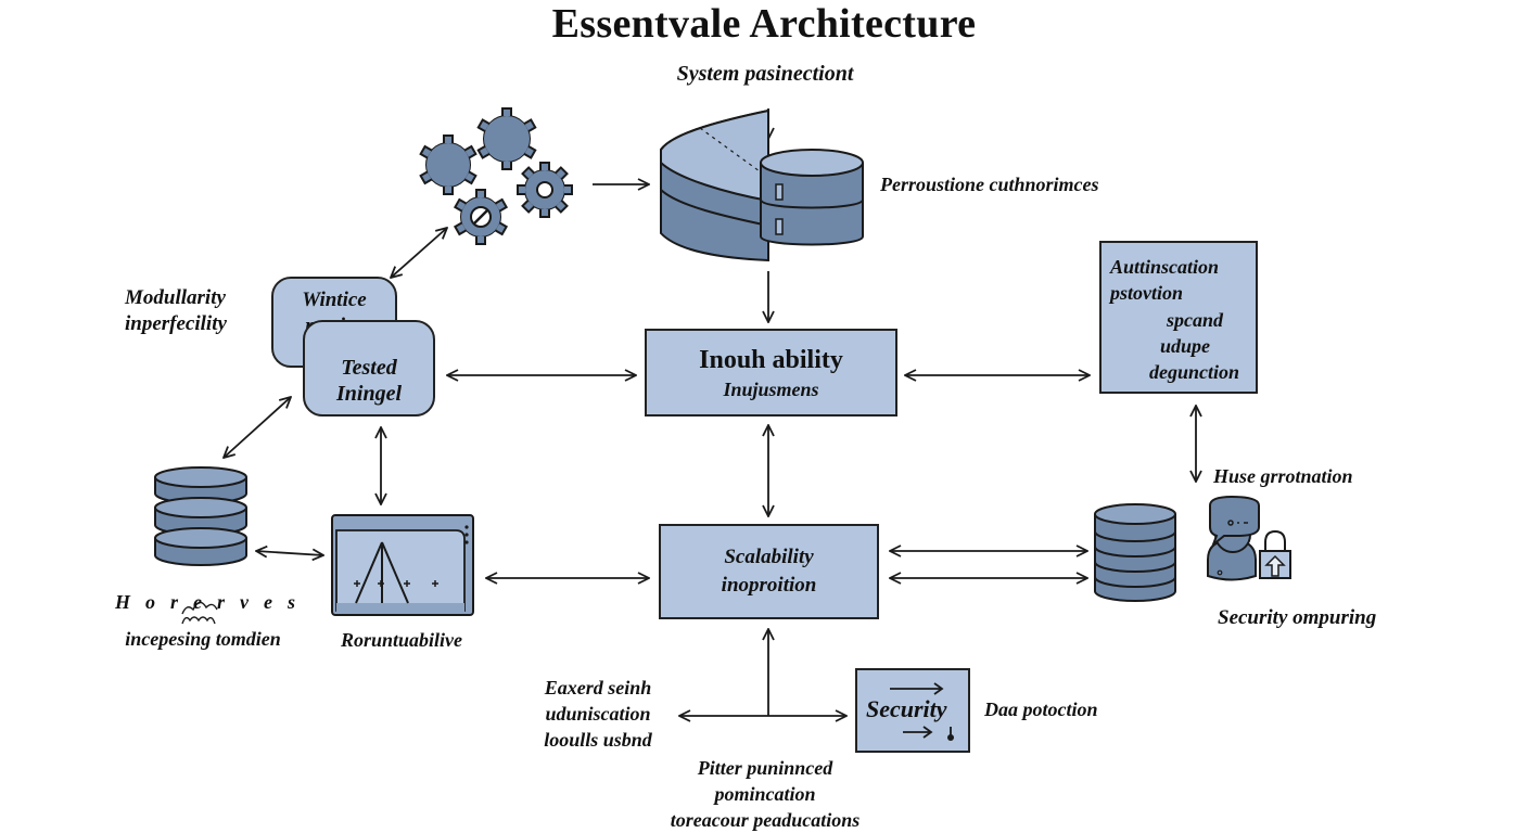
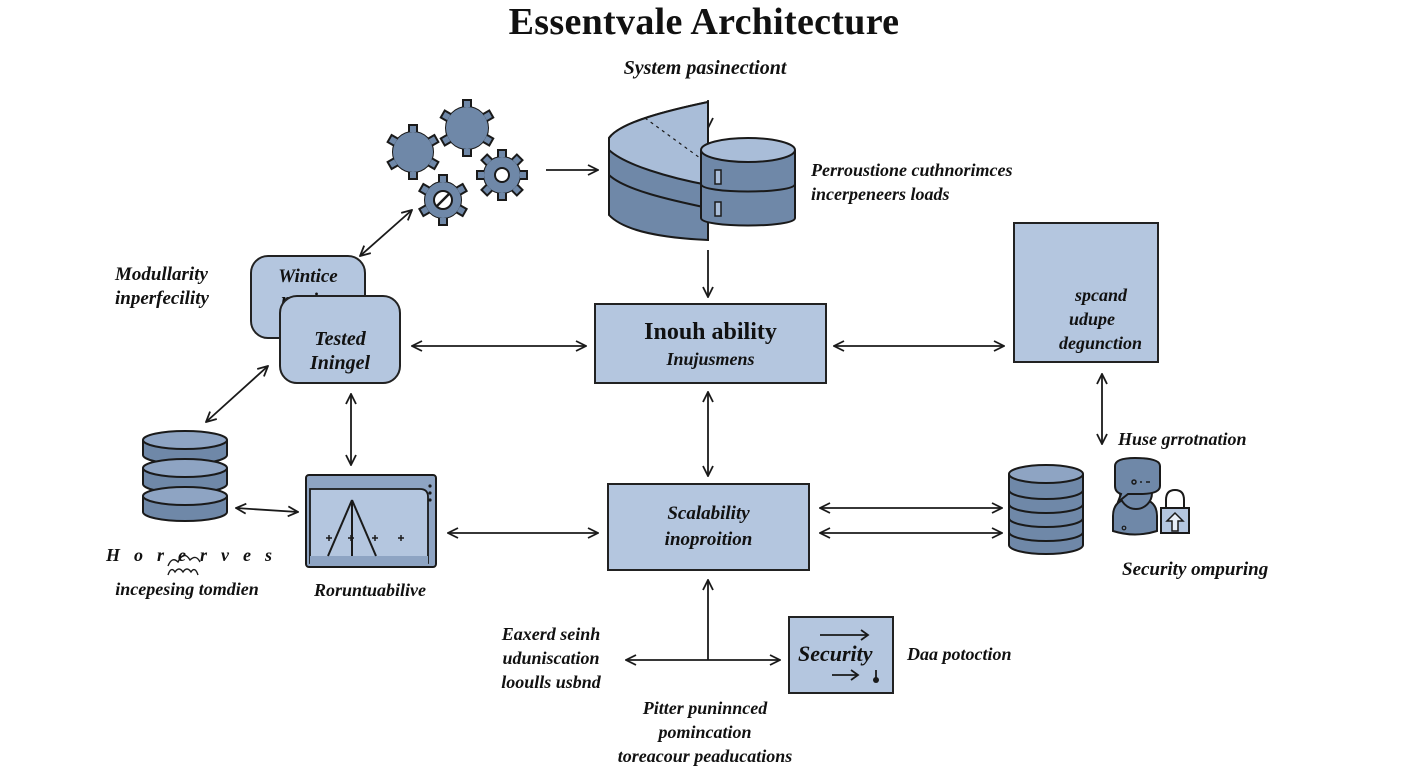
  Essentvale Architecture
  System pasinectiont
  Perroustione cuthnorimces
+ incerpeneers loads
  Modullarity
  inperfecility
  Wintice
  Tested
  Iningel
  Inouh ability
  Inujusmens
- Auttinscation
- pstovtion
  spcand
  udupe
  degunction
  Huse grrotnation
  Security ompuring
  Horerves
  incepesing tomdien
  Roruntuabilive
  Scalability
  inoproition
  Eaxerd seinh
  uduniscation
  looulls usbnd
  Security
  Daa potoction
  Pitter puninnced
  pomincation
  toreacour peaducations
